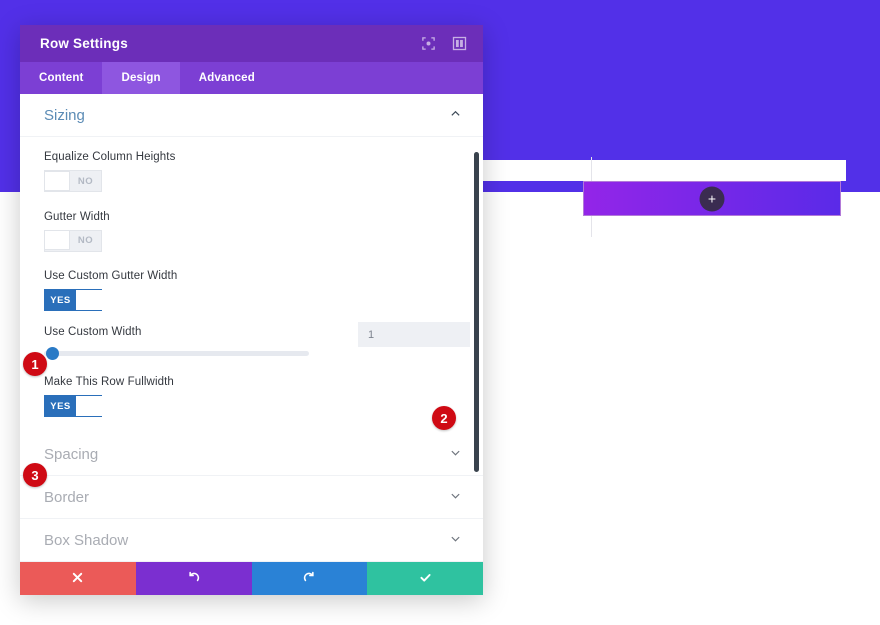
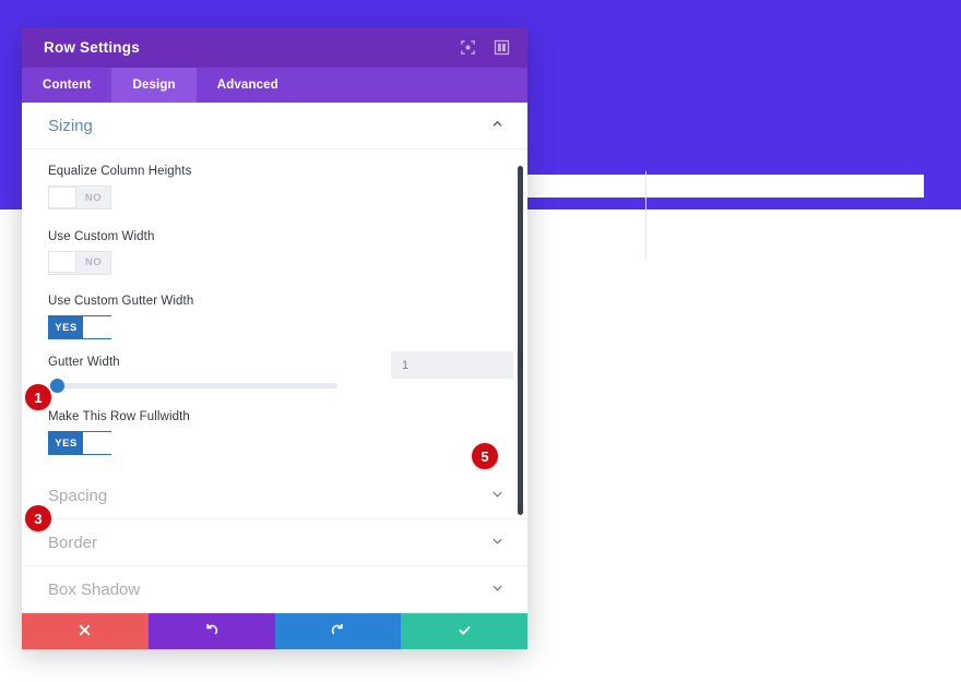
- +
  Row Settings
  Content
  Design
  Advanced
  Sizing
  Equalize Column Heights
  NO
- Gutter Width
+ Use Custom Width
  NO
  Use Custom Gutter Width
  YES
- Use Custom Width
+ Gutter Width
  1
  Make This Row Fullwidth
  YES
  Spacing
  Border
  Box Shadow
  1
- 2
+ 5
  3
